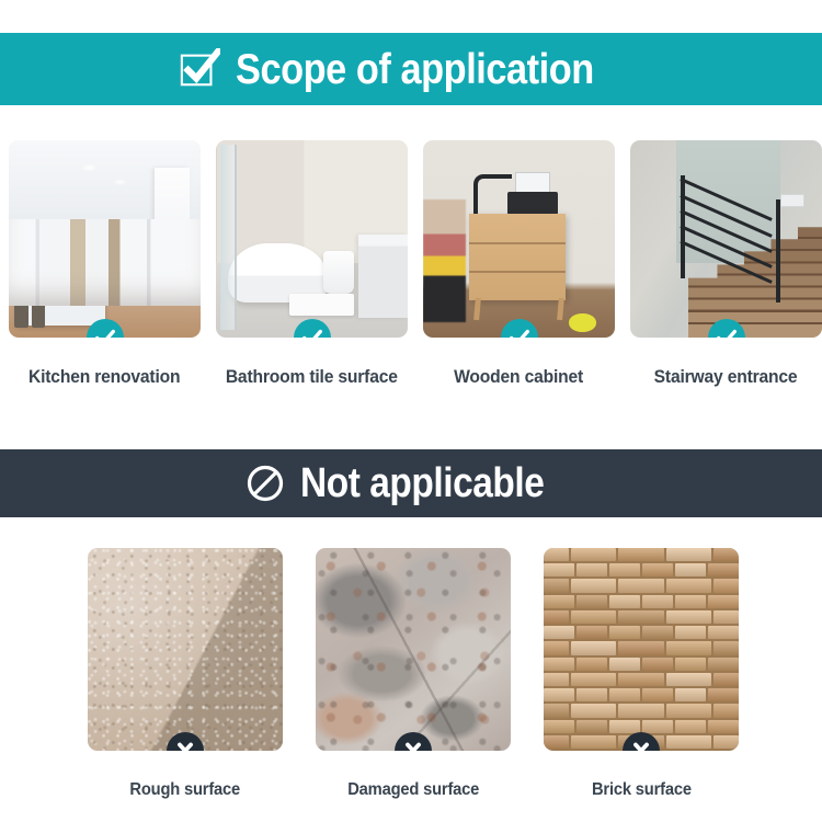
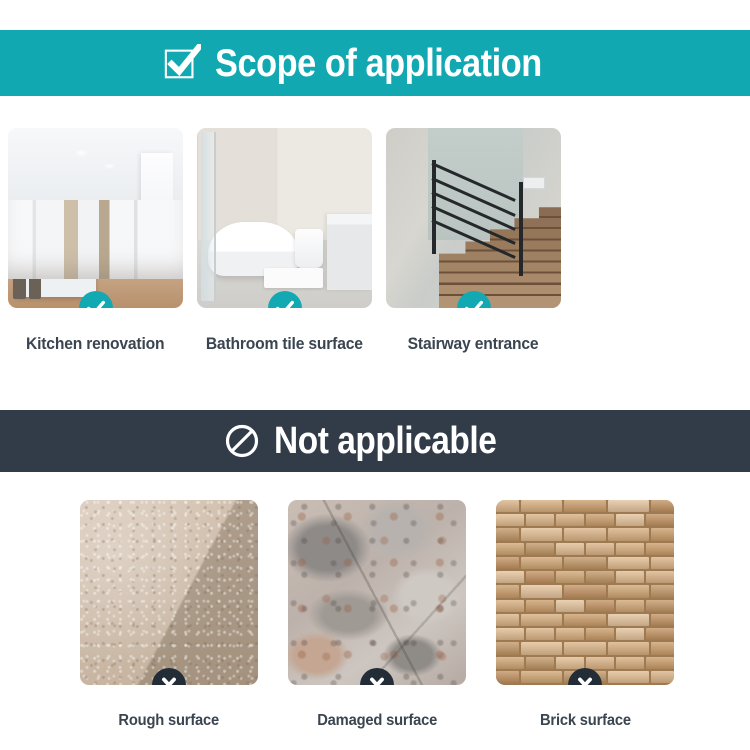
  Scope of application
  Kitchen renovation
  Bathroom tile surface
- Wooden cabinet
  Stairway entrance
  Not applicable
  Rough surface
  Damaged surface
  Brick surface
